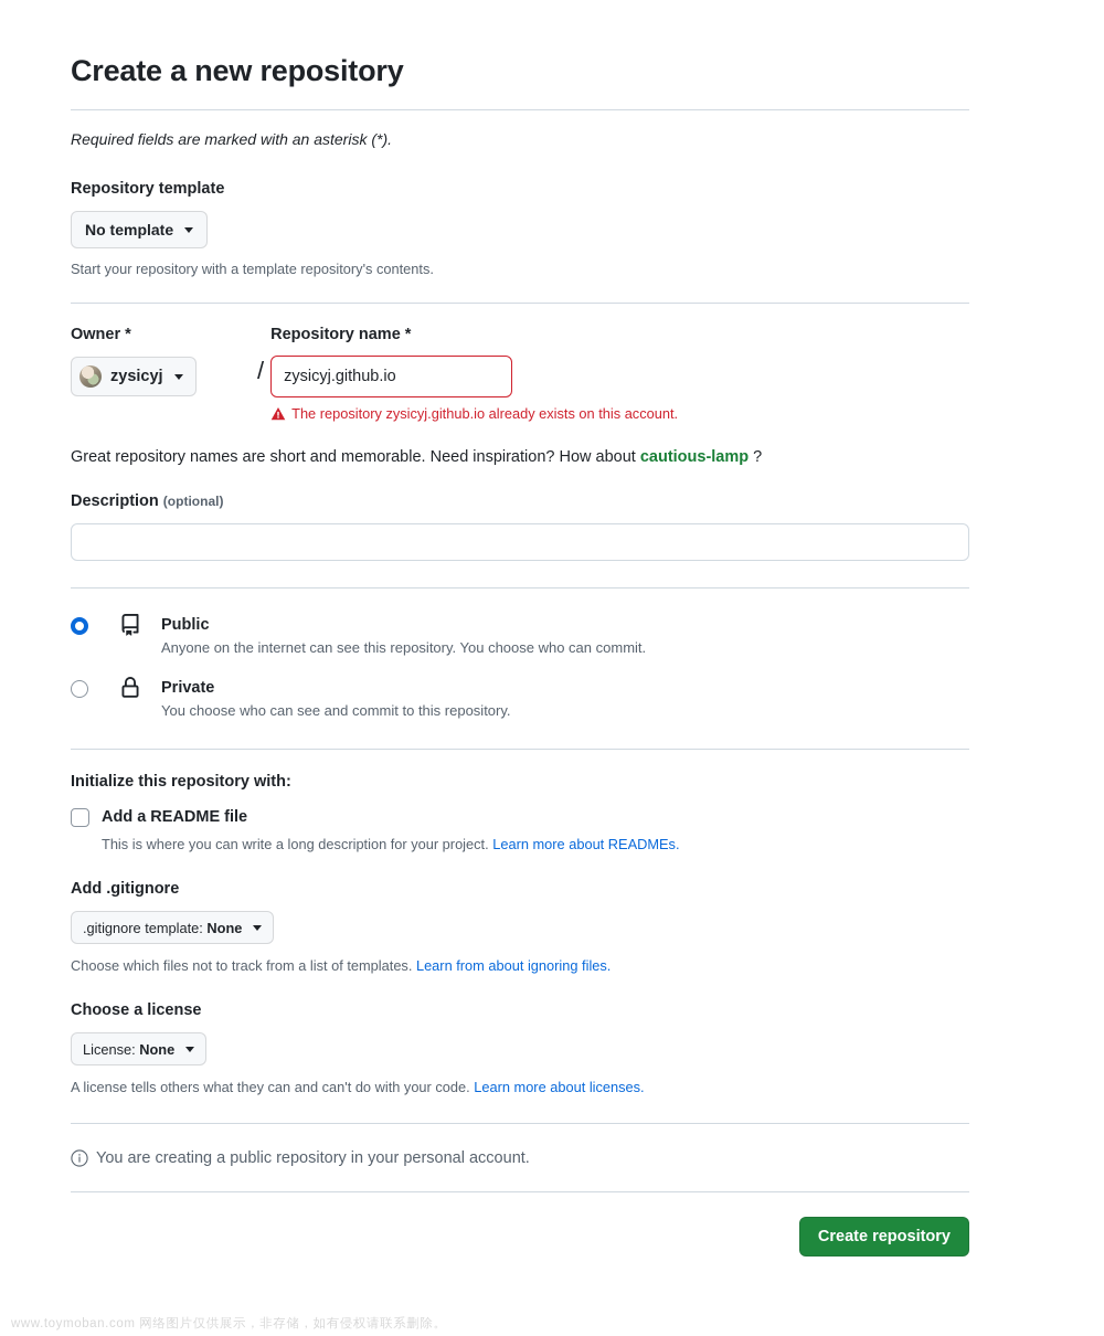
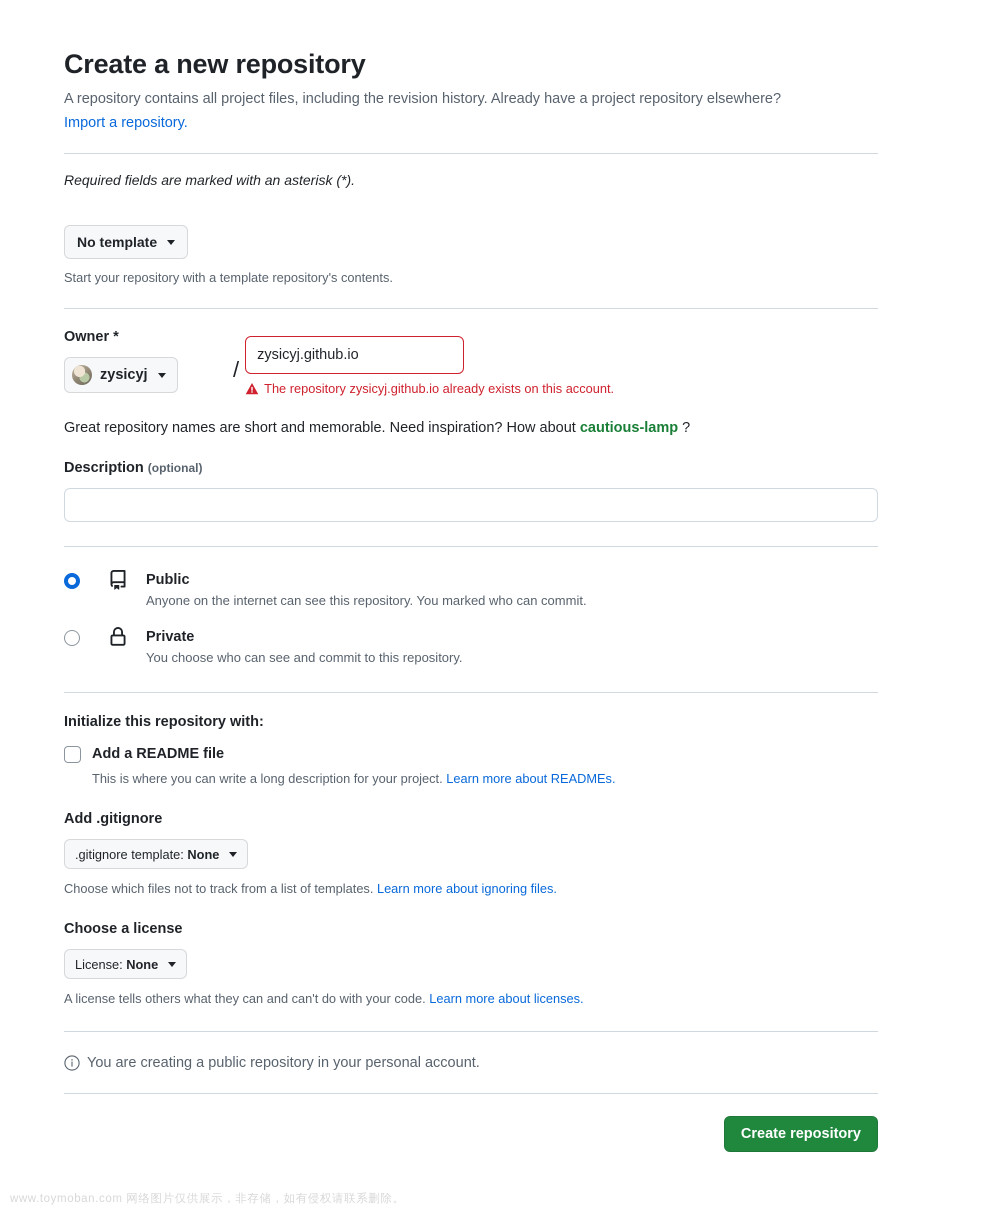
  Create a new repository
+ A repository contains all project files, including the revision history. Already have a project repository elsewhere?
+ Import a repository.
  Required fields are marked with an asterisk (*).
- Repository template
  No template
  Start your repository with a template repository's contents.
  Owner *
  zysicyj
  /
- Repository name *
  zysicyj.github.io
  The repository zysicyj.github.io already exists on this account.
  Great repository names are short and memorable. Need inspiration? How about cautious-lamp ?
  Description (optional)
  Public
- Anyone on the internet can see this repository. You choose who can commit.
+ Anyone on the internet can see this repository. You marked who can commit.
  Private
  You choose who can see and commit to this repository.
  Initialize this repository with:
  Add a README file
  This is where you can write a long description for your project. Learn more about READMEs.
  Add .gitignore
  .gitignore template: None
- Choose which files not to track from a list of templates. Learn from about ignoring files.
+ Choose which files not to track from a list of templates. Learn more about ignoring files.
  Choose a license
  License: None
  A license tells others what they can and can't do with your code. Learn more about licenses.
  You are creating a public repository in your personal account.
  Create repository
  www.toymoban.com 网络图片仅供展示，非存储，如有侵权请联系删除。
